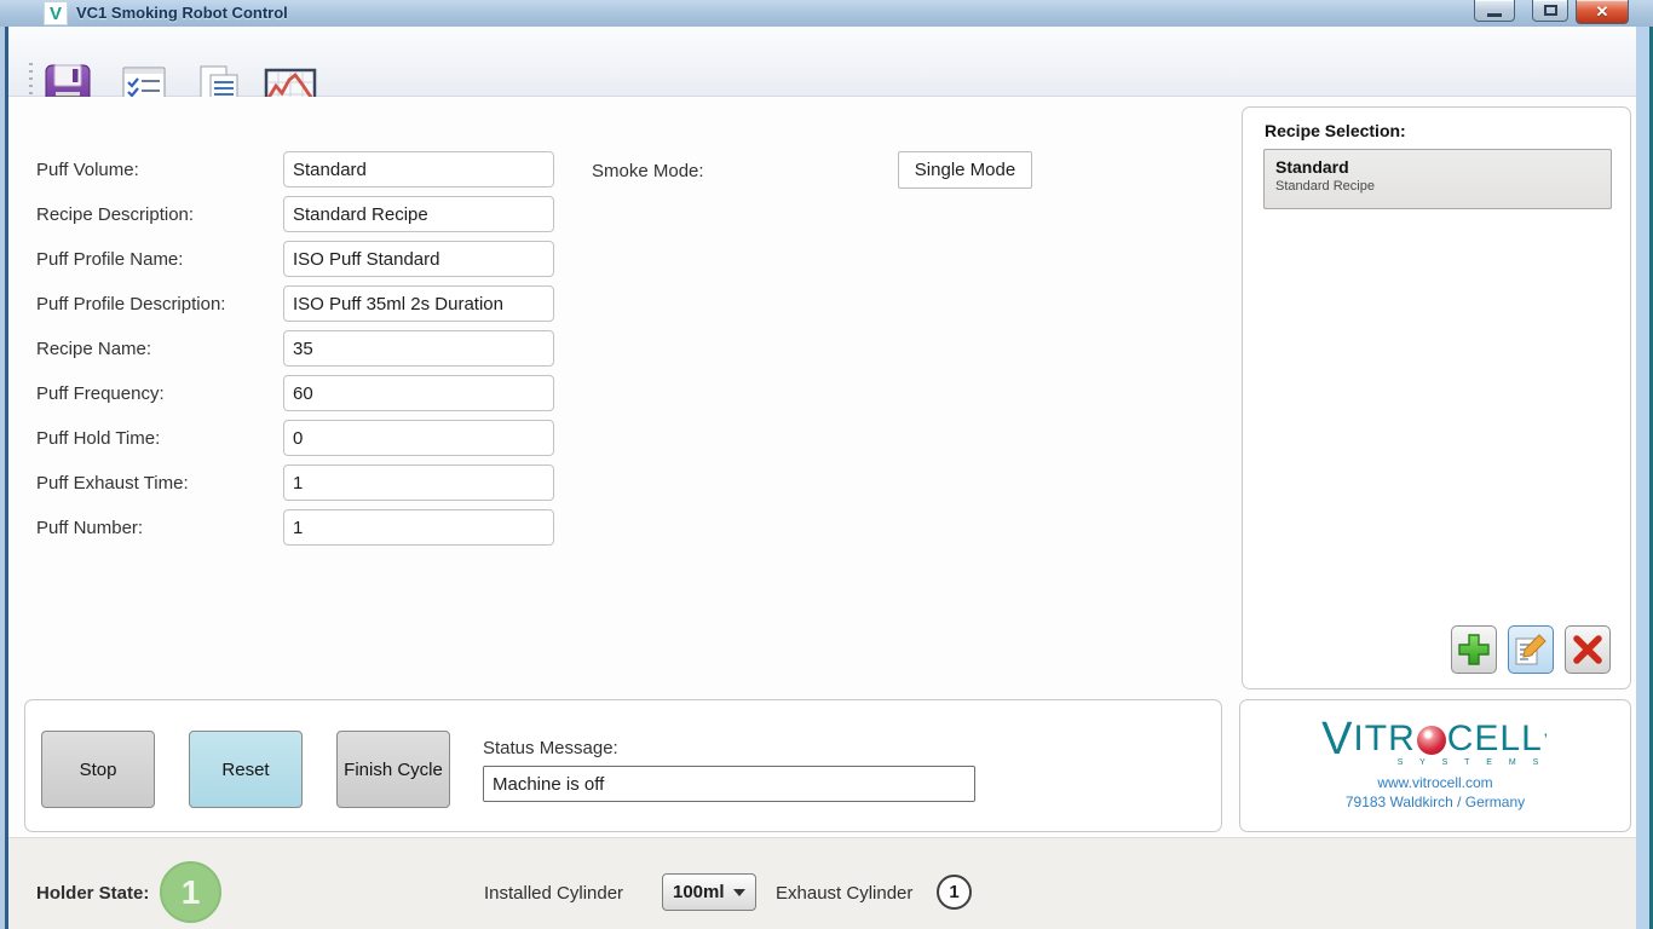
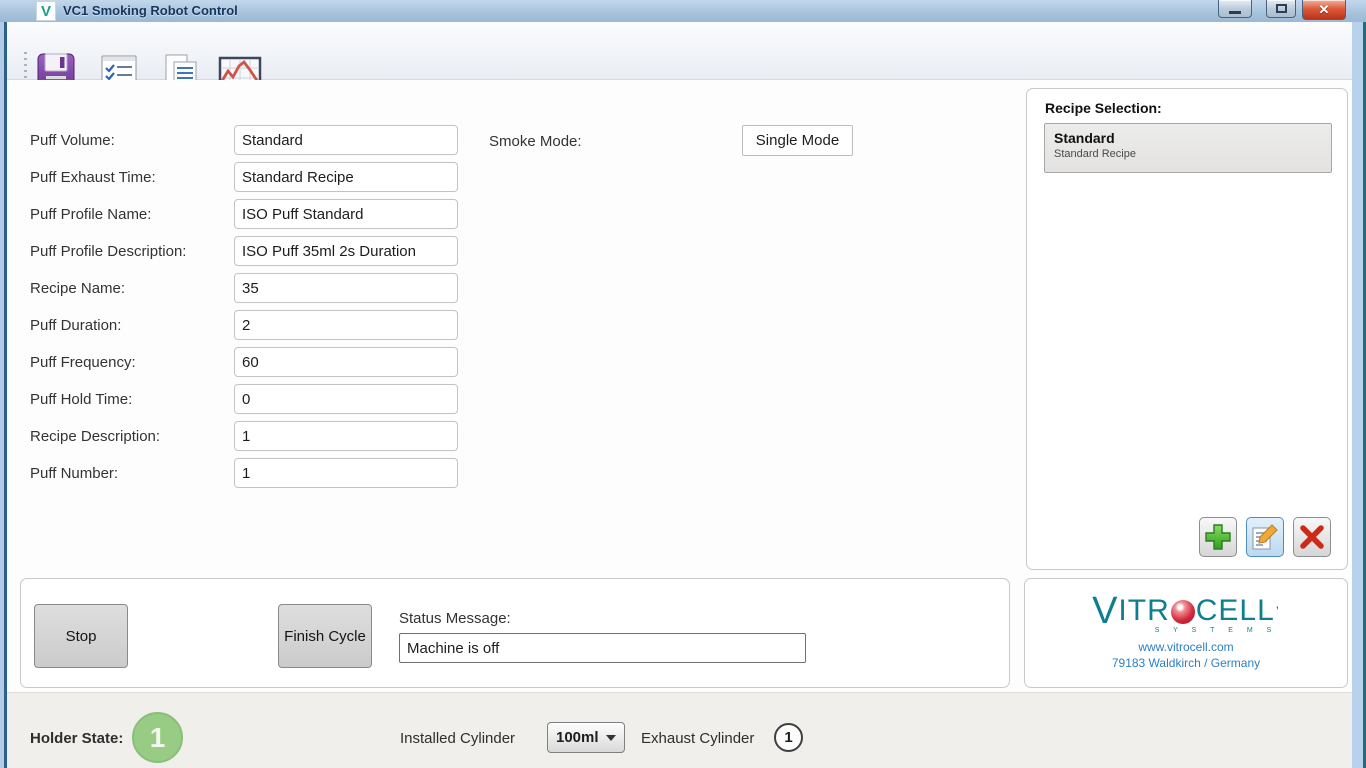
  V
  VC1 Smoking Robot Control
  ✕
  Puff Volume:
  Standard
- Recipe Description:
+ Puff Exhaust Time:
  Standard Recipe
  Puff Profile Name:
  ISO Puff Standard
  Puff Profile Description:
  ISO Puff 35ml 2s Duration
  Recipe Name:
  35
+ Puff Duration:
+ 2
  Puff Frequency:
  60
  Puff Hold Time:
  0
- Puff Exhaust Time:
+ Recipe Description:
  1
  Puff Number:
  1
  Smoke Mode:
  Single Mode
  Recipe Selection:
  Standard
  Standard Recipe
  Stop
- Reset
  Finish Cycle
  Status Message:
  Machine is off
  V
  ITR
  CELL
  ’
  www.vitrocell.com
  79183 Waldkirch / Germany
  Holder State:
  1
  Installed Cylinder
  100ml
  Exhaust Cylinder
  1
